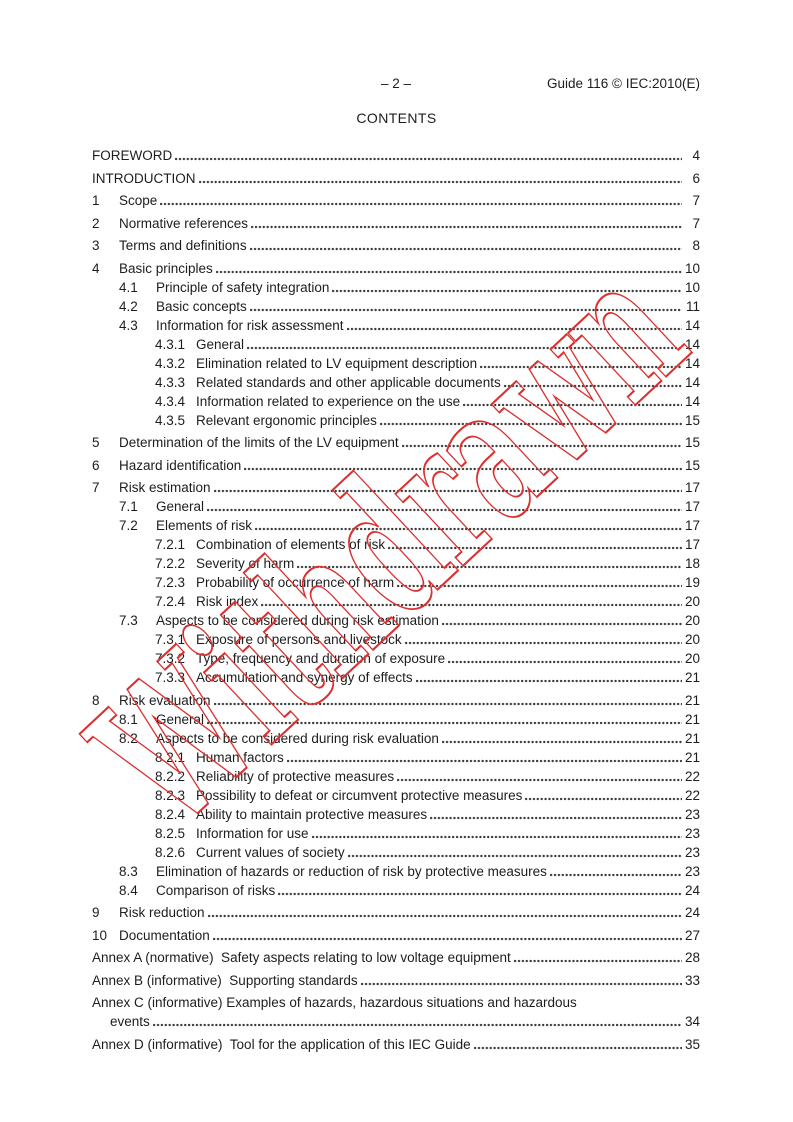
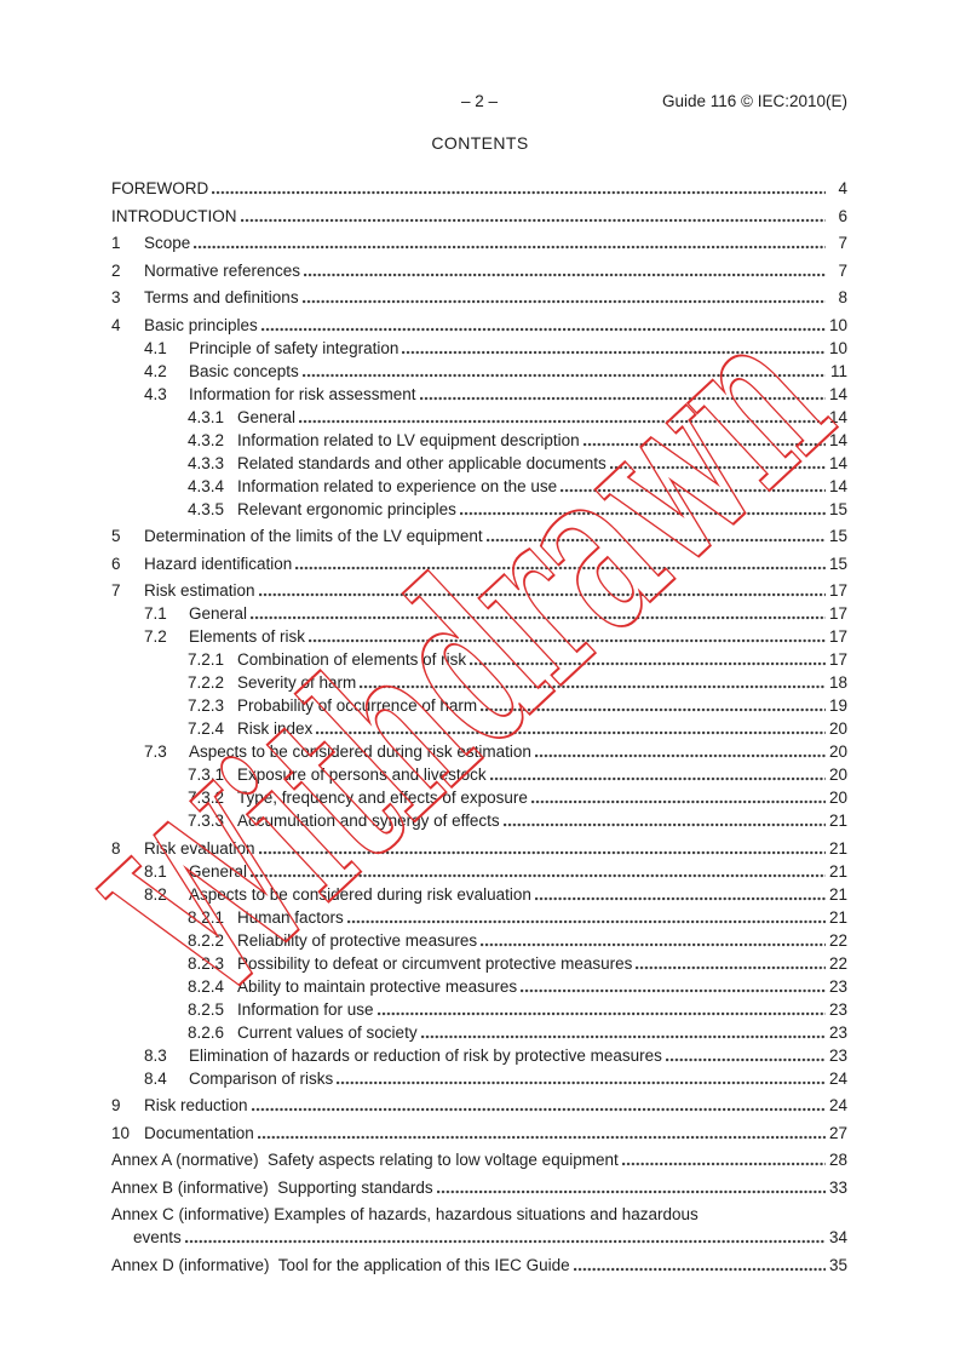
  – 2 –
  Guide 116 © IEC:2010(E)
  CONTENTS
  FOREWORD
  4
  INTRODUCTION
  6
  1
  Scope
  7
  2
  Normative references
  7
  3
  Terms and definitions
  8
  4
  Basic principles
  10
  4.1
  Principle of safety integration
  10
  4.2
  Basic concepts
  11
  4.3
  Information for risk assessment
  14
  4.3.1
  General
  14
  4.3.2
- Elimination related to LV equipment description
+ Information related to LV equipment description
  14
  4.3.3
  Related standards and other applicable documents
  14
  4.3.4
  Information related to experience on the use
  14
  4.3.5
  Relevant ergonomic principles
  15
  5
  Determination of the limits of the LV equipment
  15
  6
  Hazard identification
  15
  7
  Risk estimation
  17
  7.1
  General
  17
  7.2
  Elements of risk
  17
  7.2.1
  Combination of elements of risk
  17
  7.2.2
  Severity of harm
  18
  7.2.3
  Probability of occurrence of harm
  19
  7.2.4
  Risk index
  20
  7.3
  Aspects to be considered during risk estimation
  20
  7.3.1
  Exposure of persons and livestock
  20
  7.3.2
- Type, frequency and duration of exposure
+ Type, frequency and effects of exposure
  20
  7.3.3
  Accumulation and synergy of effects
  21
  8
  Risk evaluation
  21
  8.1
  General
  21
  8.2
  Aspects to be considered during risk evaluation
  21
  8.2.1
  Human factors
  21
  8.2.2
  Reliability of protective measures
  22
  8.2.3
  Possibility to defeat or circumvent protective measures
  22
  8.2.4
  Ability to maintain protective measures
  23
  8.2.5
  Information for use
  23
  8.2.6
  Current values of society
  23
  8.3
  Elimination of hazards or reduction of risk by protective measures
  23
  8.4
  Comparison of risks
  24
  9
  Risk reduction
  24
  10
  Documentation
  27
  Annex A (normative) Safety aspects relating to low voltage equipment
  28
  Annex B (informative) Supporting standards
  33
  Annex C (informative) Examples of hazards, hazardous situations and hazardous
  events
  34
  Annex D (informative) Tool for the application of this IEC Guide
  35
